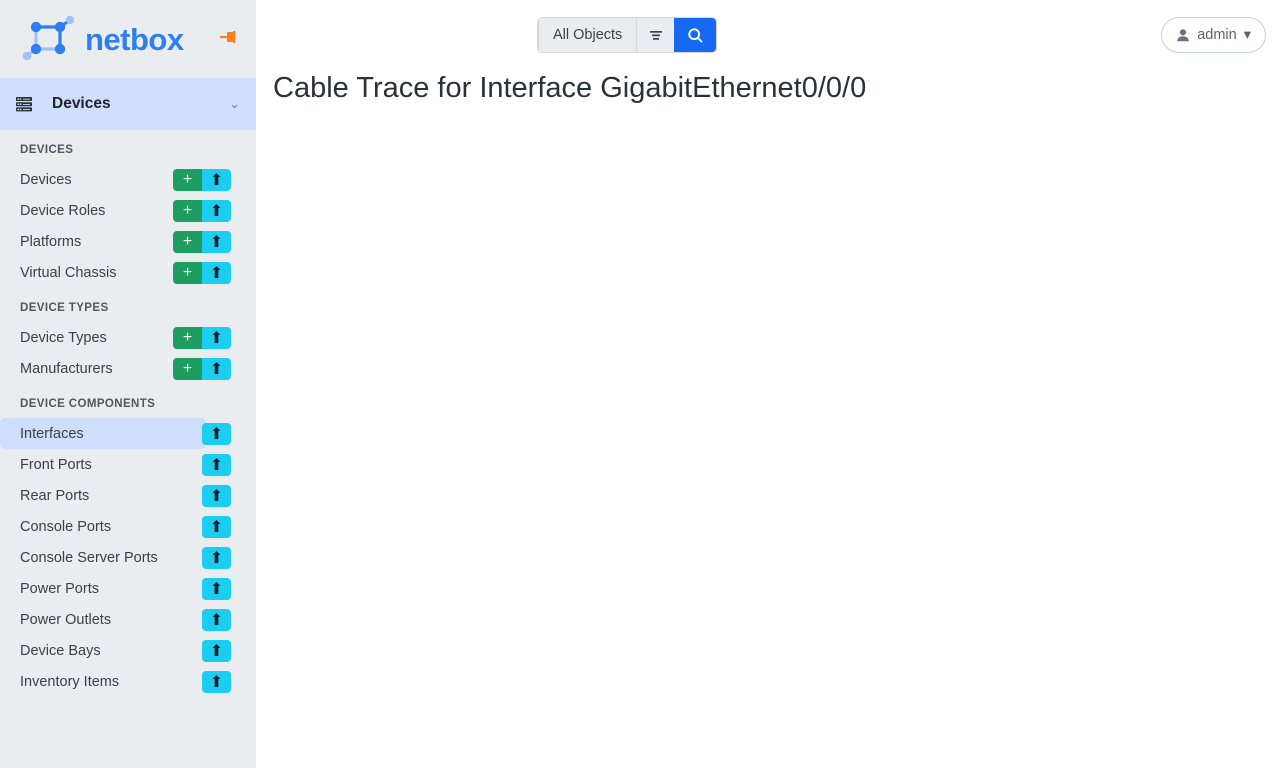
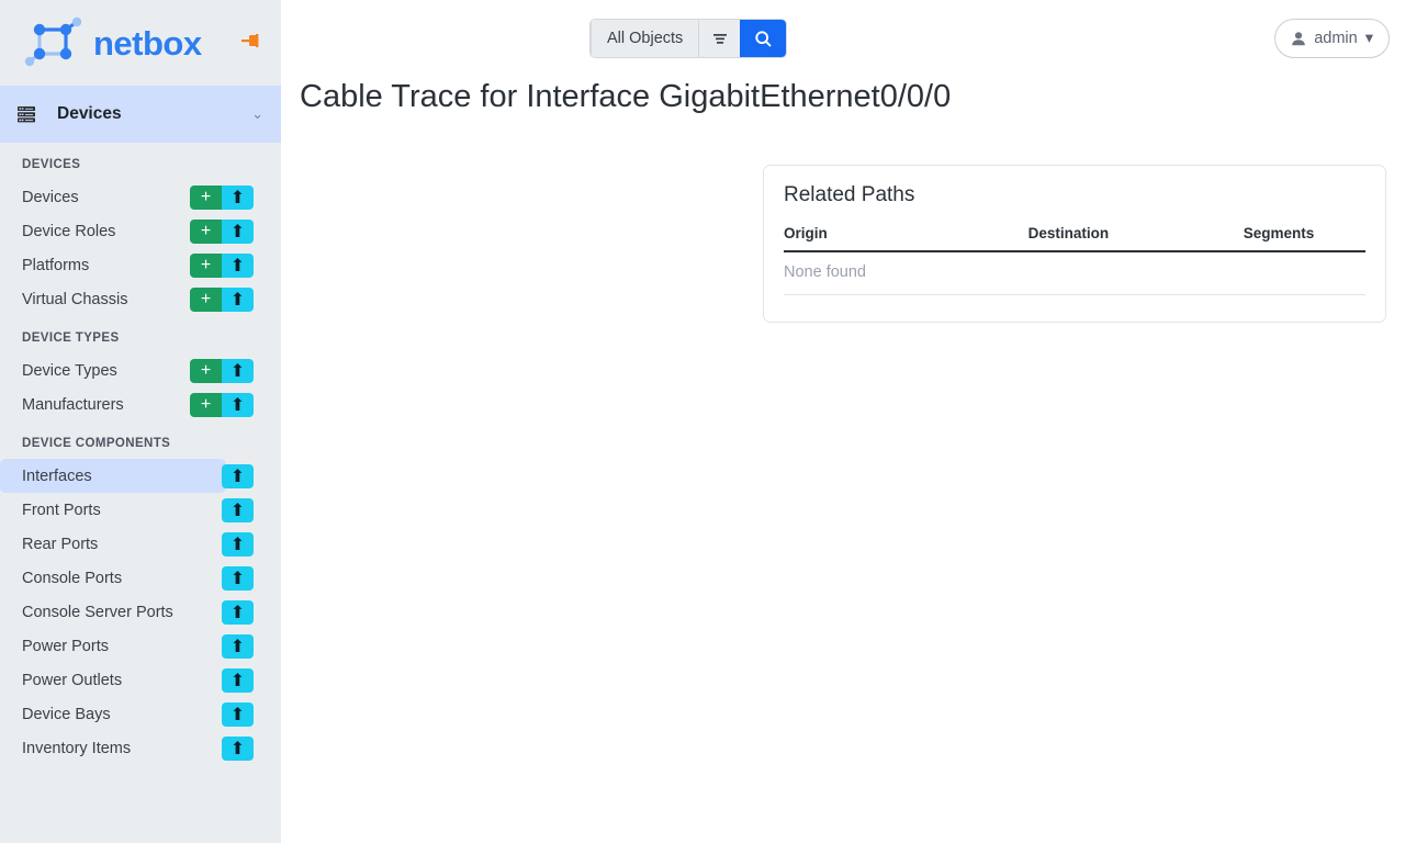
  netbox
  Devices
  ⌄
  DEVICES
  Devices
  +
  ⬆
  Device Roles
  +
  ⬆
  Platforms
  +
  ⬆
  Virtual Chassis
  +
  ⬆
  DEVICE TYPES
  Device Types
  +
  ⬆
  Manufacturers
  +
  ⬆
  DEVICE COMPONENTS
  Interfaces
  ⬆
  Front Ports
  ⬆
  Rear Ports
  ⬆
  Console Ports
  ⬆
  Console Server Ports
  ⬆
  Power Ports
  ⬆
  Power Outlets
  ⬆
  Device Bays
  ⬆
  Inventory Items
  ⬆
  All Objects
  admin
  ▾
  Cable Trace for Interface GigabitEthernet0/0/0
+ Related Paths
+ Origin	Destination	Segments
+ None found
